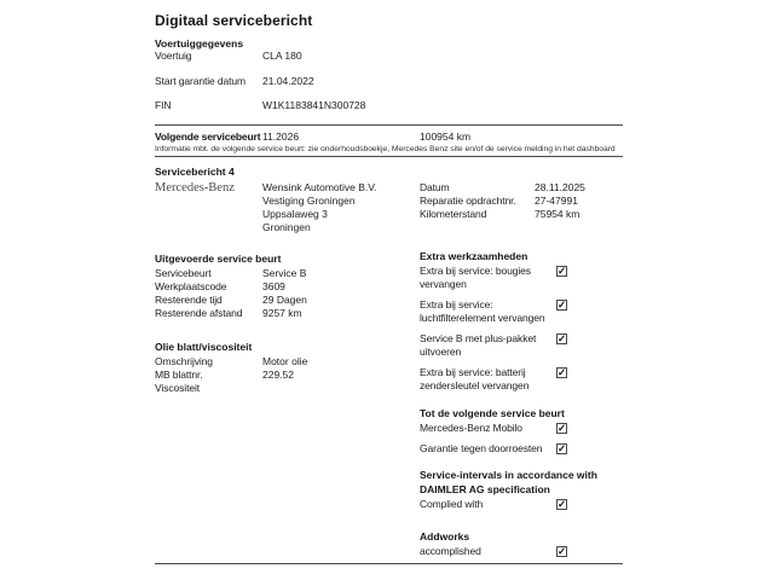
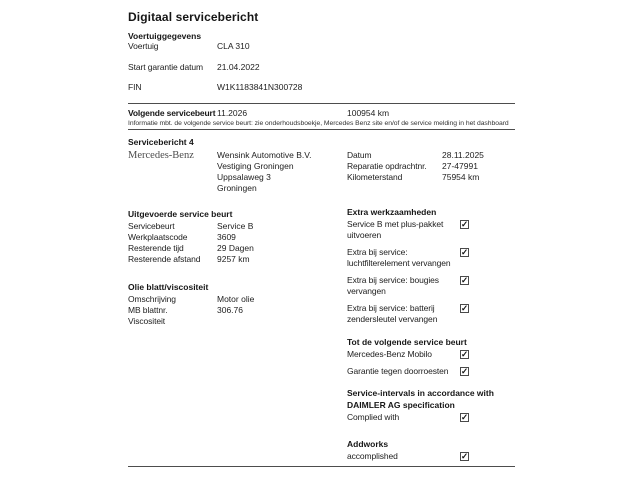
  Digitaal servicebericht
  Voertuiggegevens
- Voertuig CLA 180
+ Voertuig CLA 310
  Start garantie datum 21.04.2022
  FIN W1K1183841N300728
  Volgende servicebeurt
  11.2026
  100954 km
  Servicebericht 4
  Mercedes-Benz
  Wensink Automotive B.V.
  Vestiging Groningen
  Uppsalaweg 3
  Groningen
  Datum 28.11.2025
  Reparatie opdrachtnr. 27-47991
  Kilometerstand 75954 km
  Uitgevoerde service beurt
  Servicebeurt Service B
  Werkplaatscode 3609
  Resterende tijd 29 Dagen
  Resterende afstand 9257 km
  Olie blatt/viscositeit
  Omschrijving Motor olie
- MB blattnr. 229.52
+ MB blattnr. 306.76
  Viscositeit
  Extra werkzaamheden
- Extra bij service: bougies vervangen
+ Service B met plus-pakket uitvoeren
  ✓
  Extra bij service: luchtfilterelement vervangen
  ✓
- Service B met plus-pakket uitvoeren
+ Extra bij service: bougies vervangen
  ✓
  Extra bij service: batterij zendersleutel vervangen
  ✓
  Tot de volgende service beurt
  Mercedes-Benz Mobilo
  ✓
  Garantie tegen doorroesten
  ✓
  Service-intervals in accordance with
  DAIMLER AG specification
  Complied with
  ✓
  Addworks
  accomplished
  ✓
